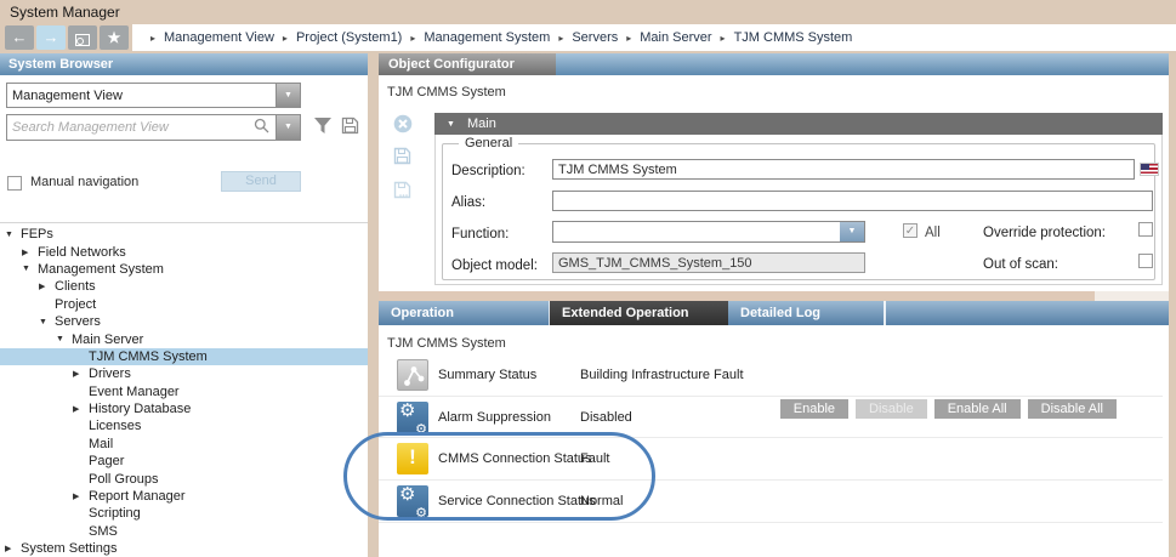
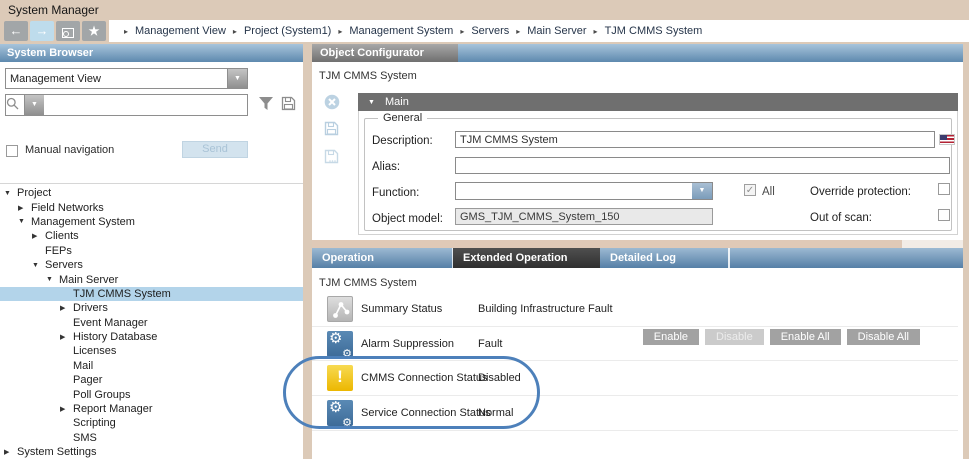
  System Manager
  ←
  →
  ★
  ▸
  Management View
  ▸
  Project (System1)
  ▸
  Management System
  ▸
  Servers
  ▸
  Main Server
  ▸
  TJM CMMS System
  System Browser
  Management View
- Search Management View
  Manual navigation
  Send
- FEPs
+ Project
  Field Networks
  Management System
  Clients
- Project
+ FEPs
  Servers
  Main Server
  TJM CMMS System
  Drivers
  Event Manager
  History Database
  Licenses
  Mail
  Pager
  Poll Groups
  Report Manager
  Scripting
  SMS
  System Settings
  Object Configurator
  TJM CMMS System
  Main
  General
  Description:
  TJM CMMS System
  Alias:
  Function:
  ✓
  All
  Override protection:
  Object model:
  GMS_TJM_CMMS_System_150
  Out of scan:
  Operation
  Extended Operation
  Detailed Log
  TJM CMMS System
  Summary Status
  Building Infrastructure Fault
  ⚙
  ⚙
  Alarm Suppression
- Disabled
+ Fault
  Enable
  Disable
  Enable All
  Disable All
  !
  CMMS Connection Status
- Fault
+ Disabled
  ⚙
  ⚙
  Service Connection Status
  Normal
